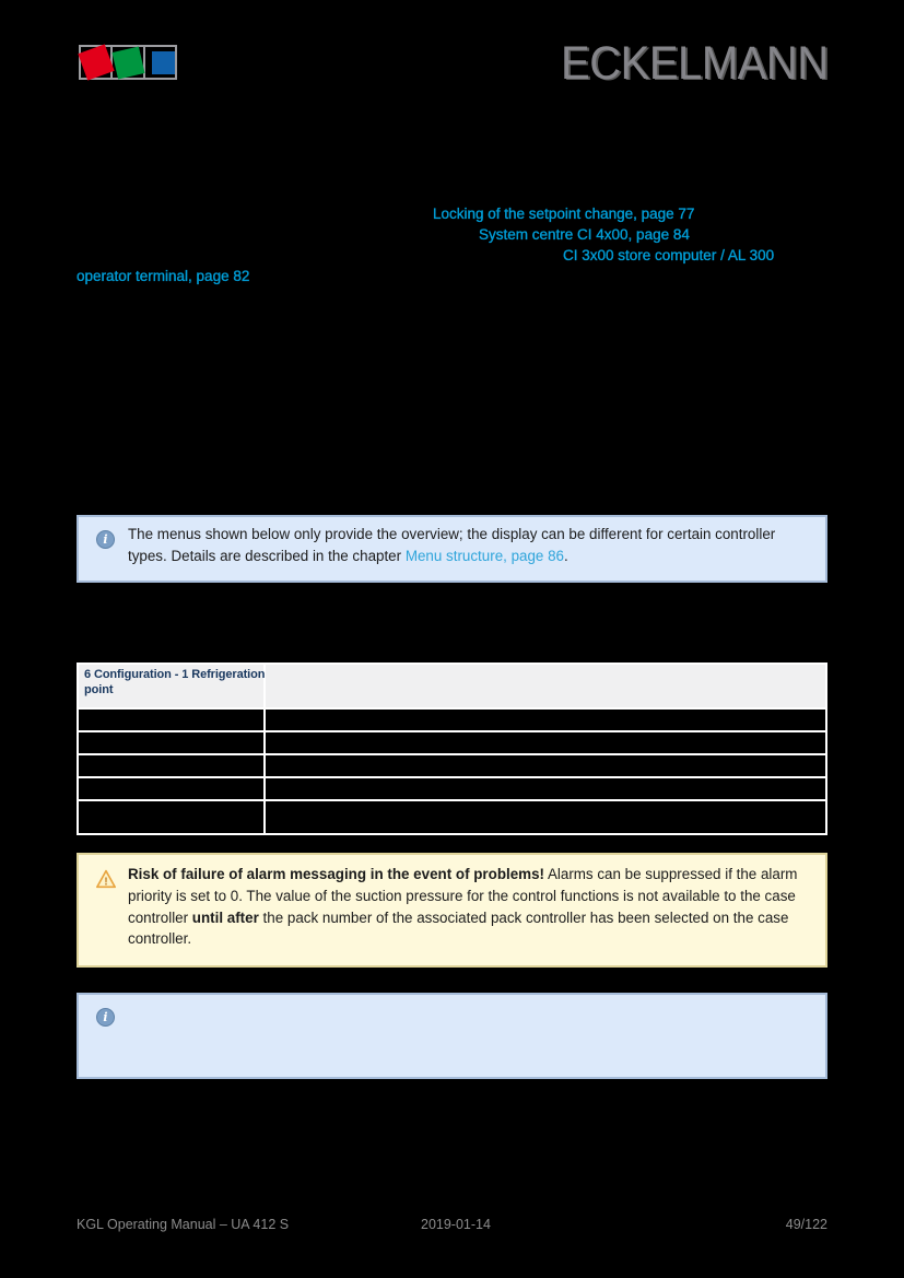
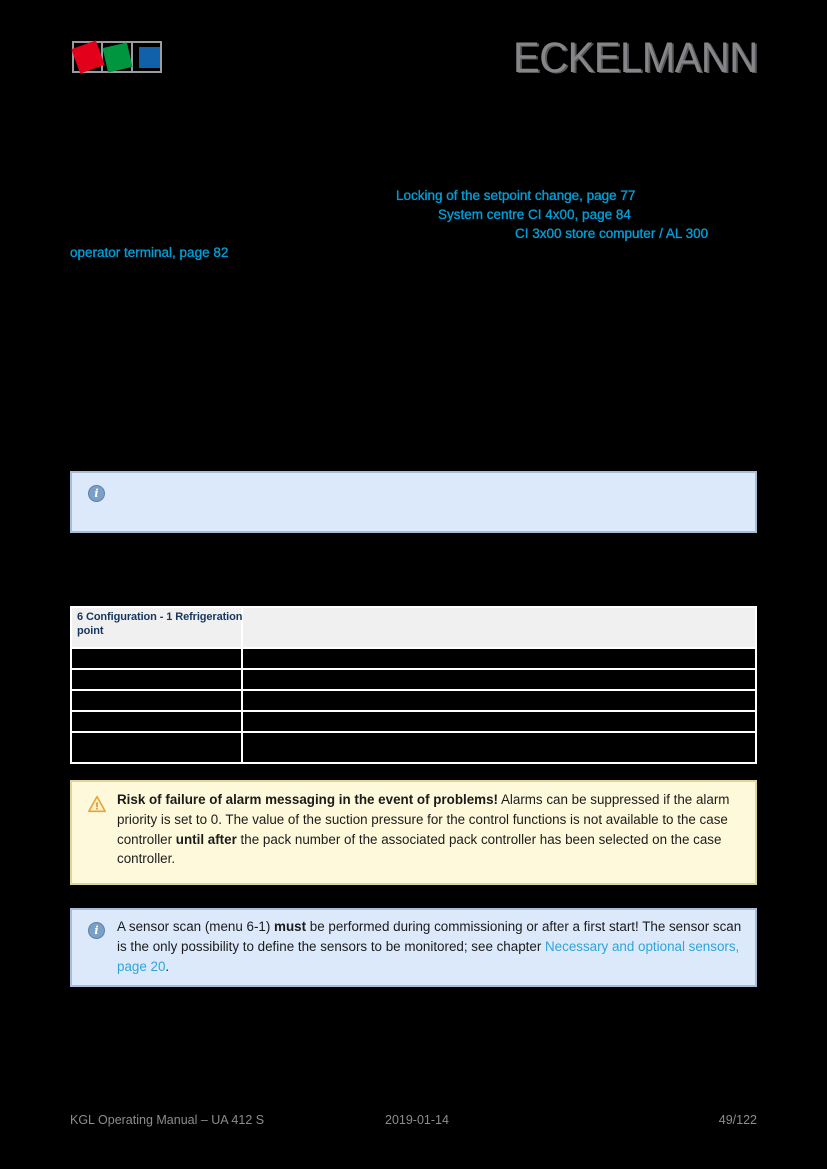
  ECKELMANN
  Locking of the setpoint change, page 77
  System centre CI 4x00, page 84
  CI 3x00 store computer / AL 300
  operator terminal, page 82
  i
- The menus shown below only provide the overview; the display can be different for certain controller types. Details are described in the chapter Menu structure, page 86.
  6 Configuration - 1 Refrigeration point
  !
  Risk of failure of alarm messaging in the event of problems! Alarms can be suppressed if the alarm priority is set to 0. The value of the suction pressure for the control functions is not available to the case controller until after the pack number of the associated pack controller has been selected on the case controller.
  i
+ A sensor scan (menu 6-1) must be performed during commissioning or after a first start! The sensor scan is the only possibility to define the sensors to be monitored; see chapter Necessary and optional sensors, page 20.
  49/122
  KGL Operating Manual – UA 412 S
  2019-01-14
